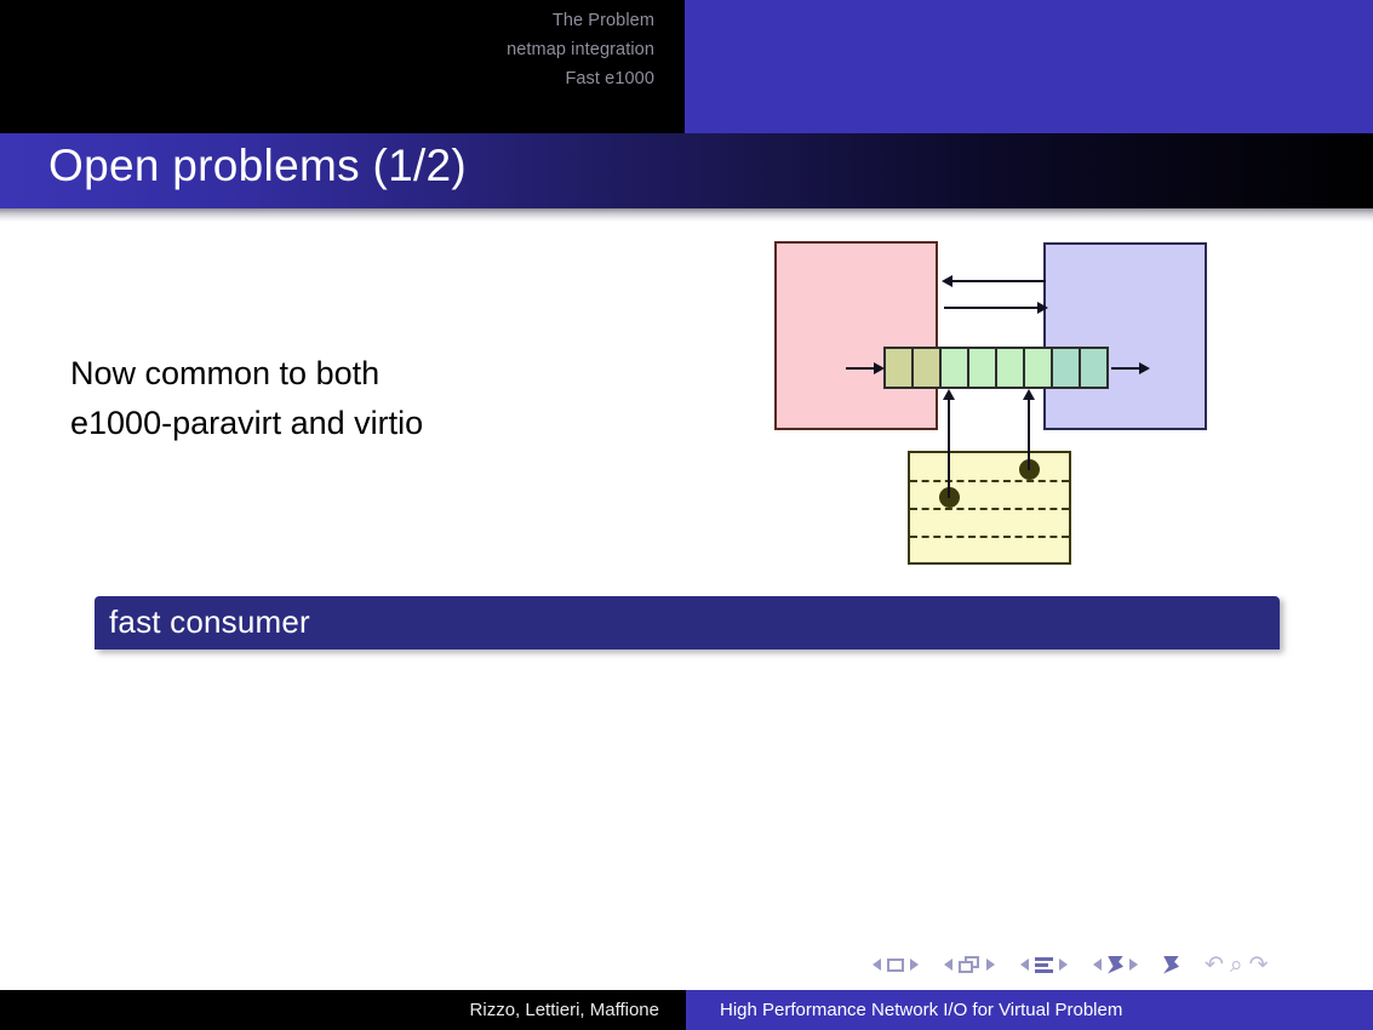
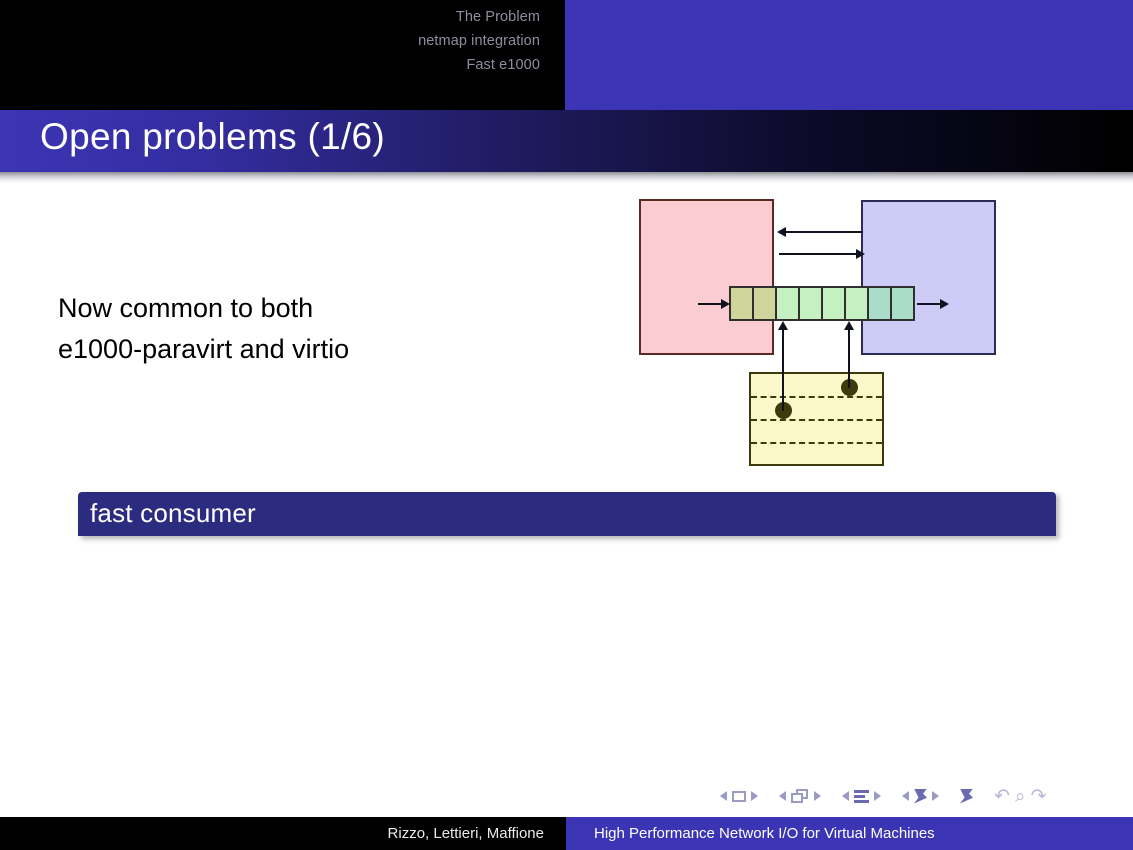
  The Problem
  netmap integration
  Fast e1000
- Open problems (1/2)
+ Open problems (1/6)
  Now common to both
  e1000-paravirt and virtio
  fast consumer
  ↶
  ⌕
  ↷
  Rizzo, Lettieri, Maffione
- High Performance Network I/O for Virtual Problem
+ High Performance Network I/O for Virtual Machines
